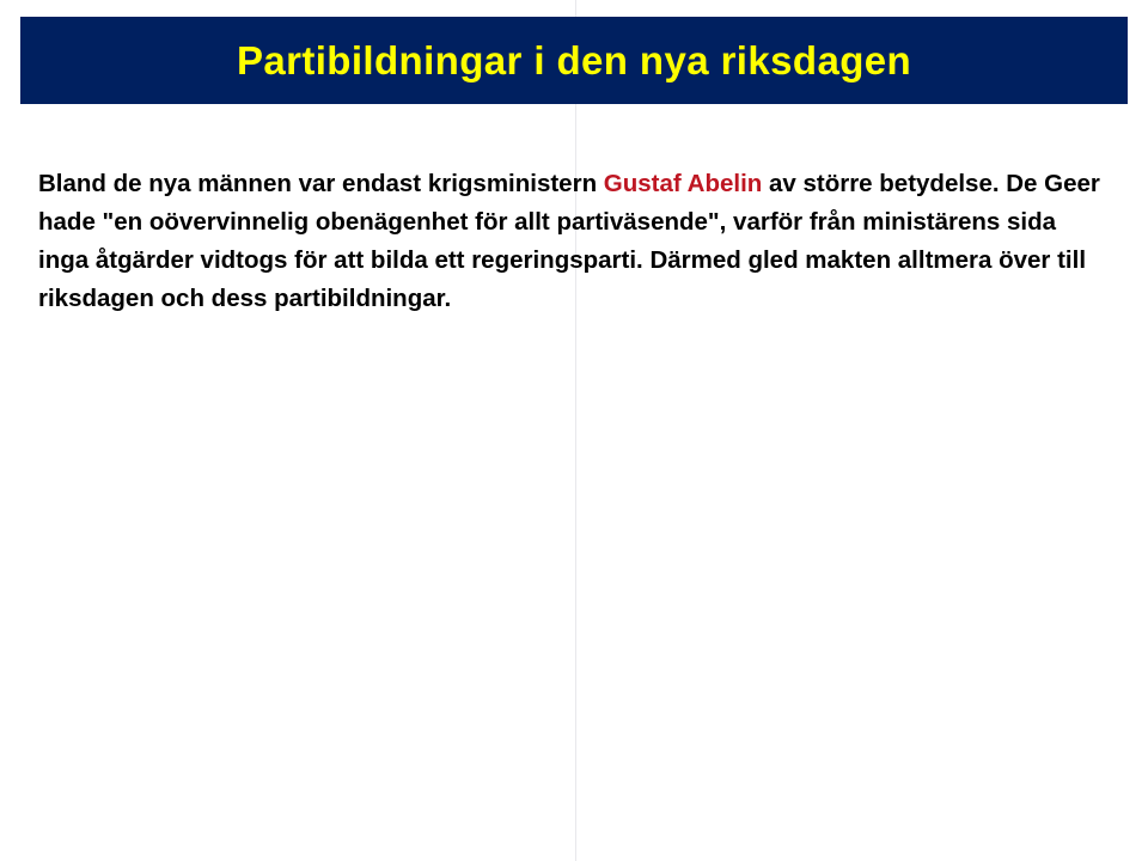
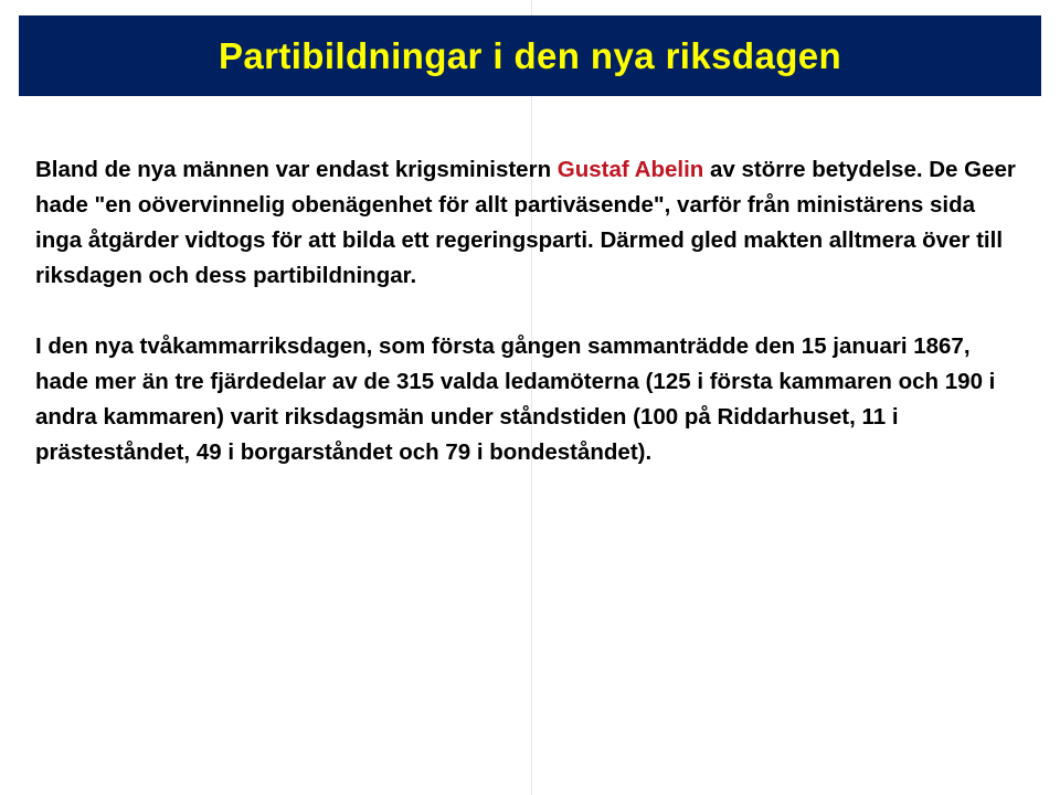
  Partibildningar i den nya riksdagen
  Bland de nya männen var endast krigsministern Gustaf Abelin av större betydelse. De Geer hade "en oövervinnelig obenägenhet för allt partiväsende", varför från ministärens sida inga åtgärder vidtogs för att bilda ett regeringsparti. Därmed gled makten alltmera över till riksdagen och dess partibildningar.
+ I den nya tvåkammarriksdagen, som första gången sammanträdde den 15 januari 1867, hade mer än tre fjärdedelar av de 315 valda ledamöterna (125 i första kammaren och 190 i andra kammaren) varit riksdagsmän under ståndstiden (100 på Riddarhuset, 11 i prästeståndet, 49 i borgarståndet och 79 i bondeståndet).
